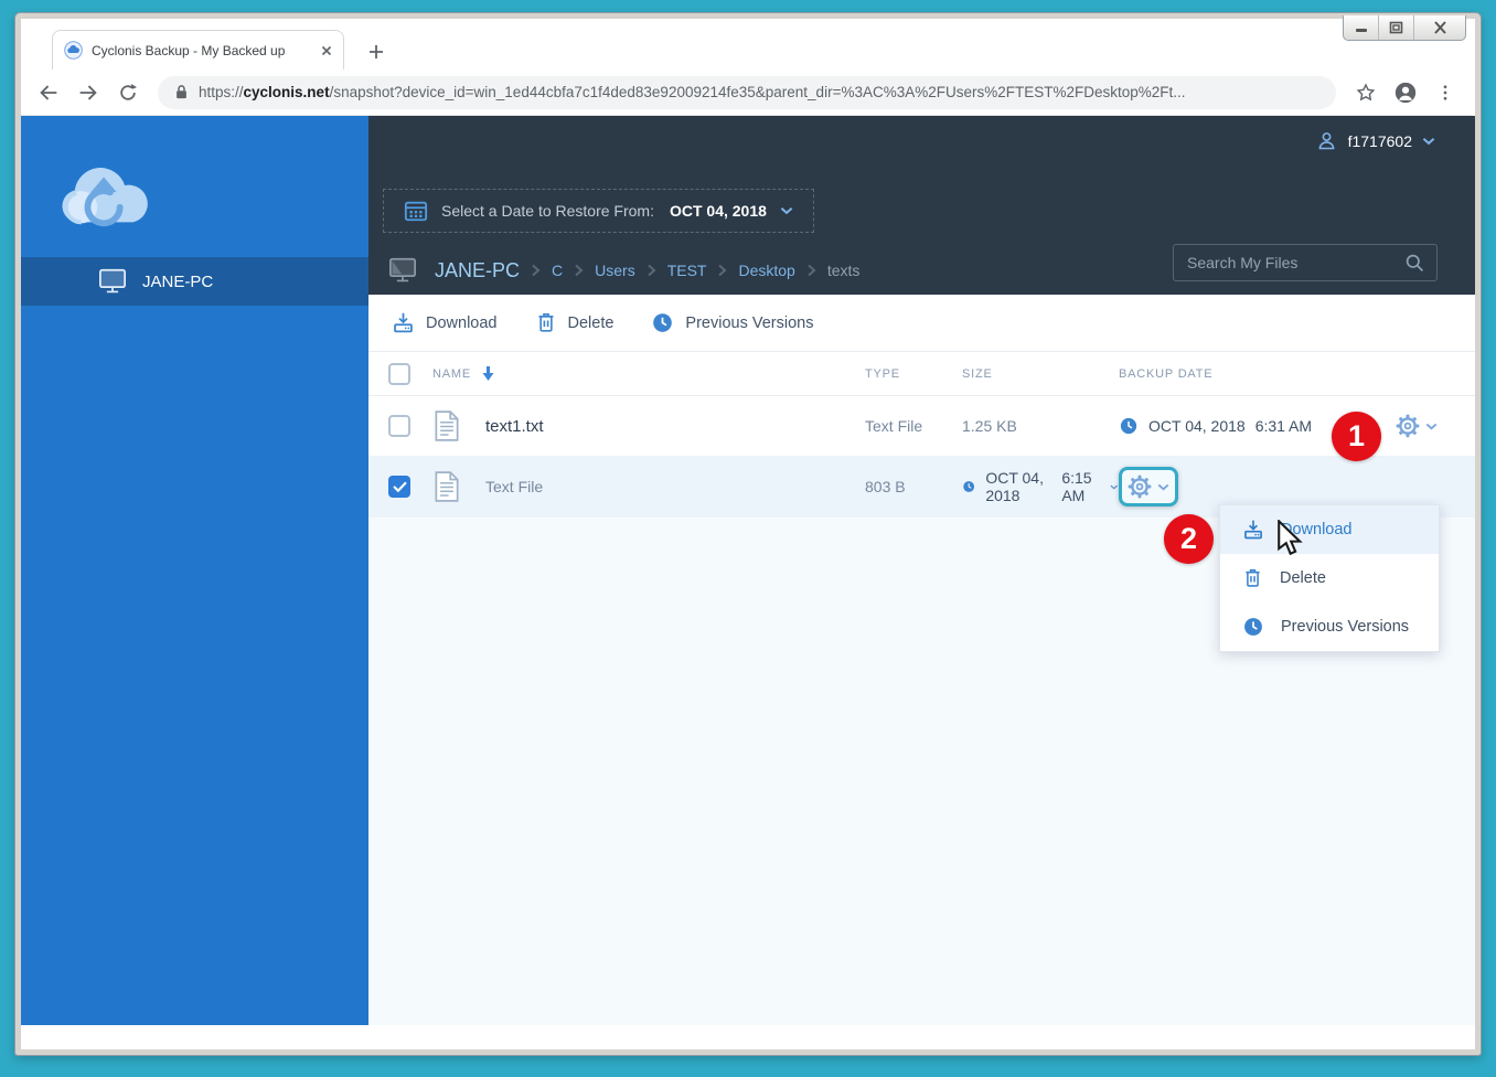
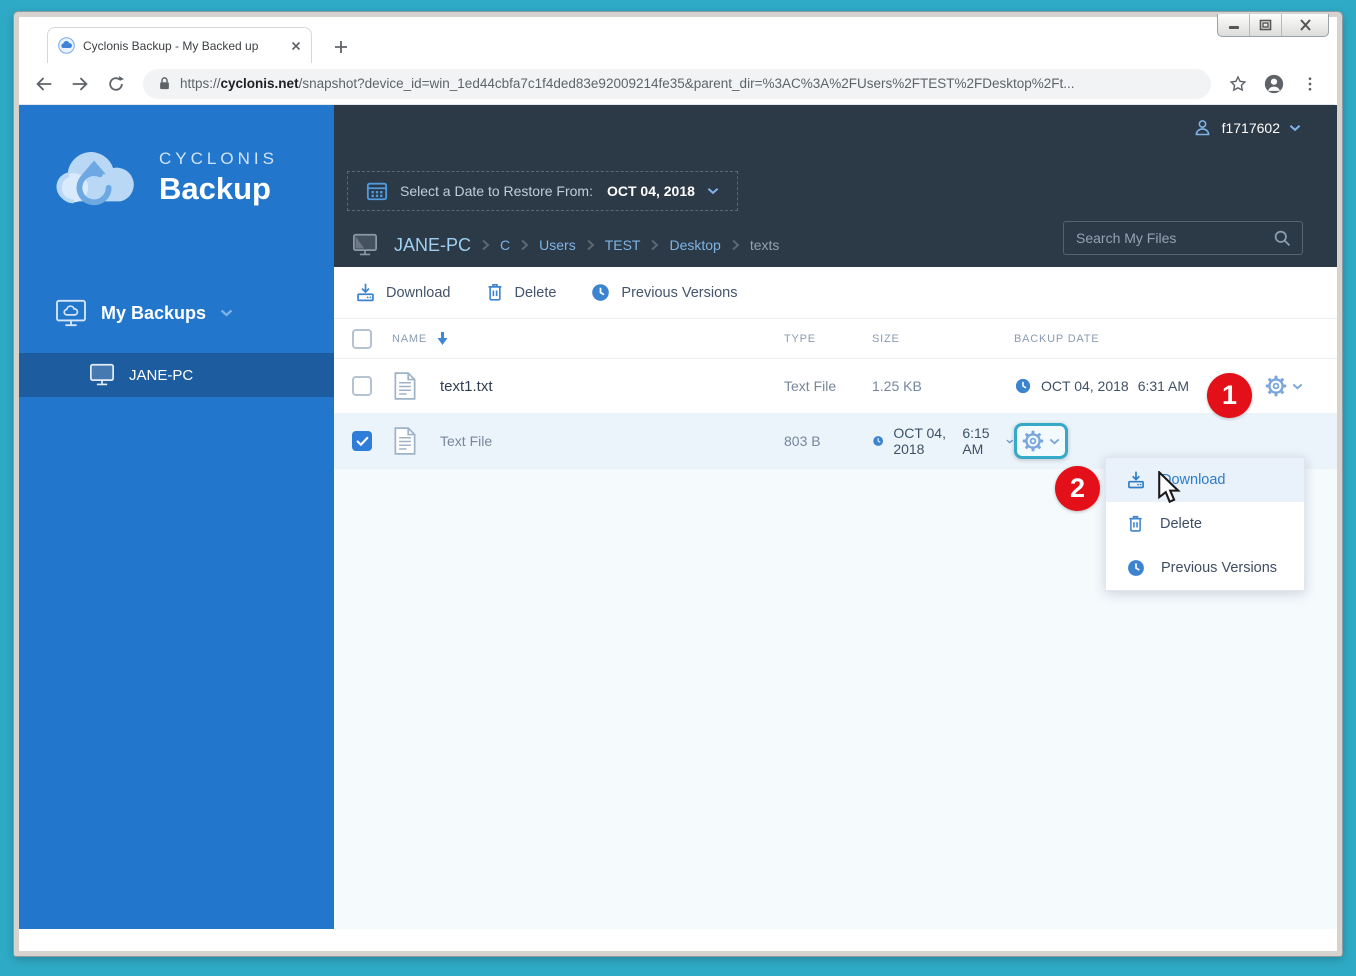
  Cyclonis Backup - My Backed up
  https://cyclonis.net/snapshot?device_id=win_1ed44cbfa7c1f4ded83e92009214fe35&parent_dir=%3AC%3A%2FUsers%2FTEST%2FDesktop%2Ft...
+ CYCLONIS
+ Backup
+ My Backups
  JANE-PC
  f1717602
  Select a Date to Restore From:
  OCT 04, 2018
  JANE-PC
  C
  Users
  TEST
  Desktop
  texts
  Search My Files
  Download
  Delete
  Previous Versions
  NAME
  TYPE
  SIZE
  BACKUP DATE
  text1.txt
  Text File
  1.25 KB
  OCT 04, 2018
  6:31 AM
  Text File
  803 B
  OCT 04, 2018
  6:15 AM
  ownload
  Delete
  Previous Versions
  1
  2
